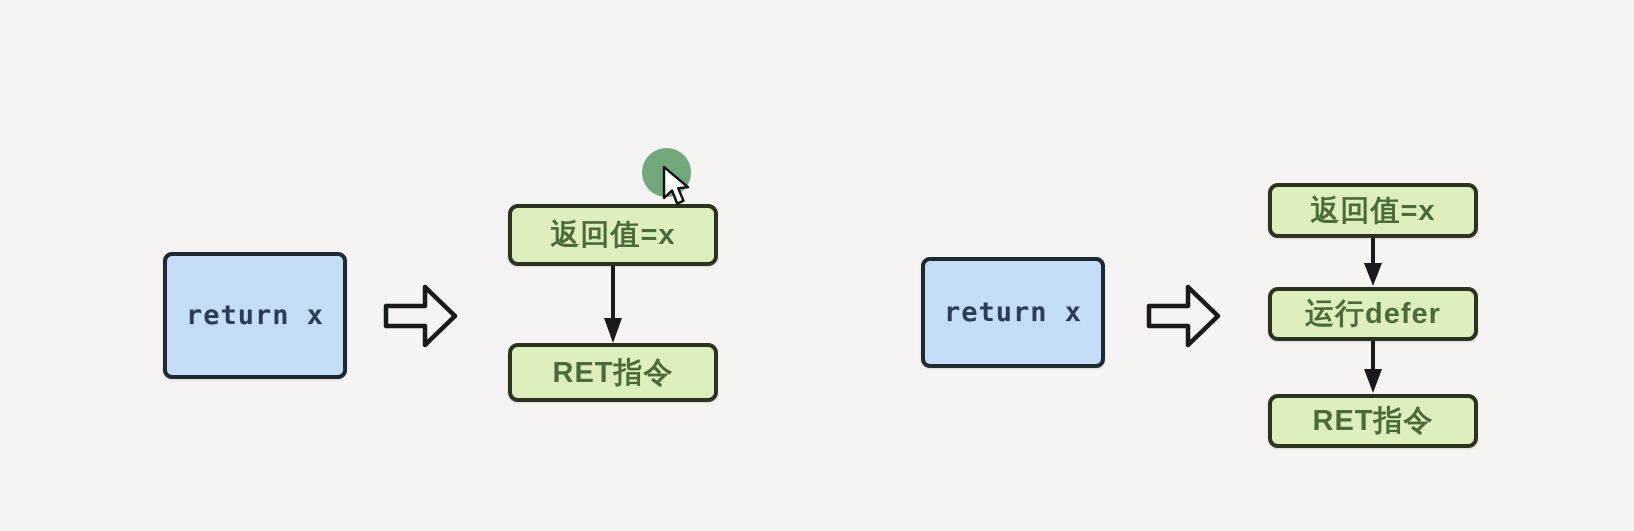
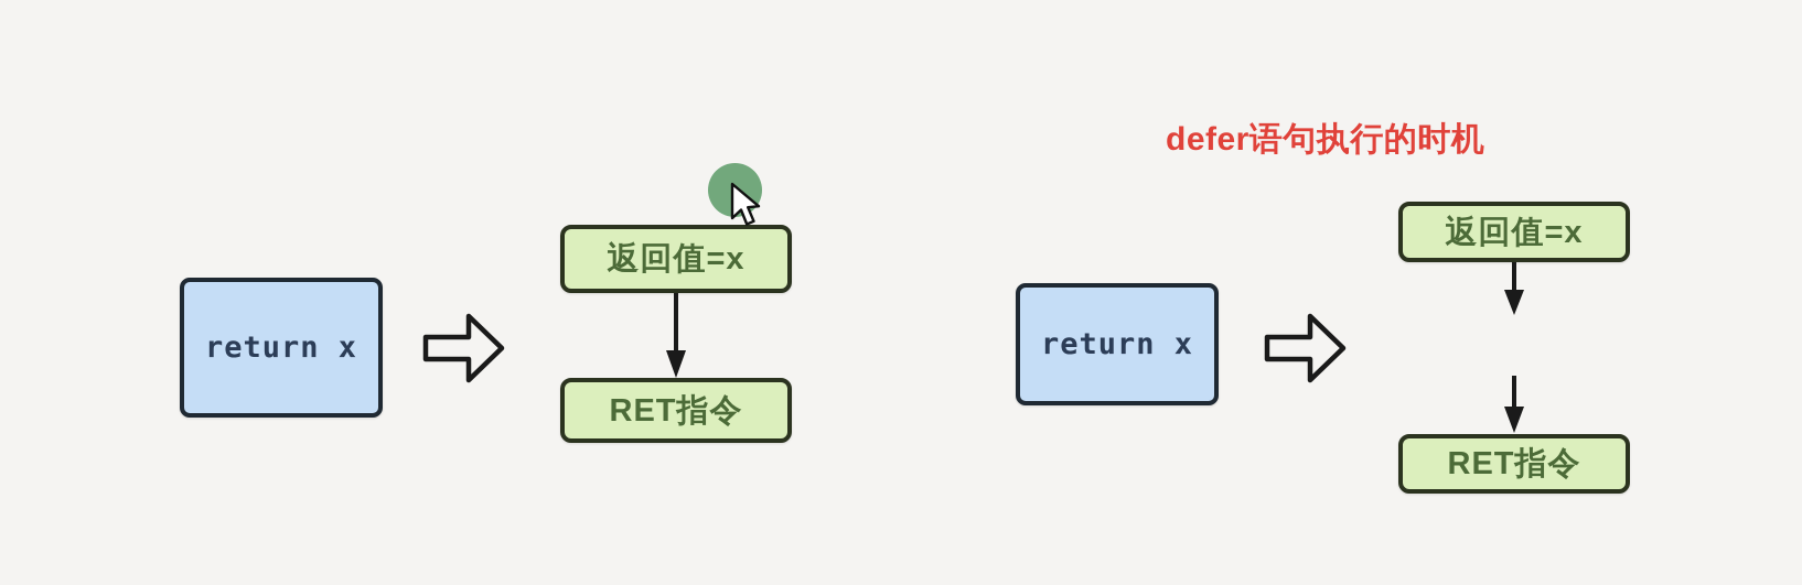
  return x
  返回值=x
  RET指令
+ defer语句执行的时机
  return x
  返回值=x
- 运行defer
  RET指令
